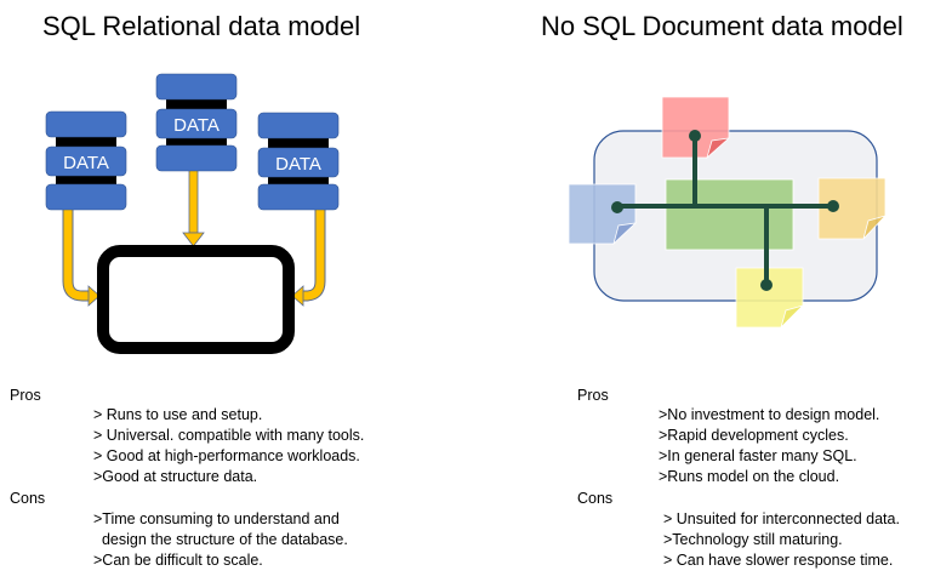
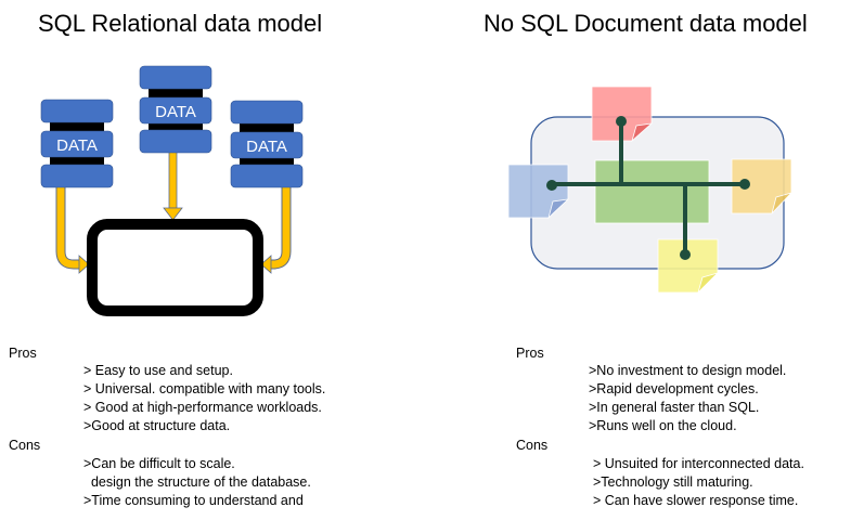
  SQL Relational data model
  No SQL Document data model
  DATA
  DATA
  DATA
  Pros
- > Runs to use and setup.
+ > Easy to use and setup.
  > Universal. compatible with many tools.
  > Good at high-performance workloads.
  >Good at structure data.
  Cons
- >Time consuming to understand and
+ >Can be difficult to scale.
  design the structure of the database.
- >Can be difficult to scale.
+ >Time consuming to understand and
  Pros
  >No investment to design model.
  >Rapid development cycles.
- >In general faster many SQL.
+ >In general faster than SQL.
- >Runs model on the cloud.
+ >Runs well on the cloud.
  Cons
  > Unsuited for interconnected data.
  >Technology still maturing.
  > Can have slower response time.
